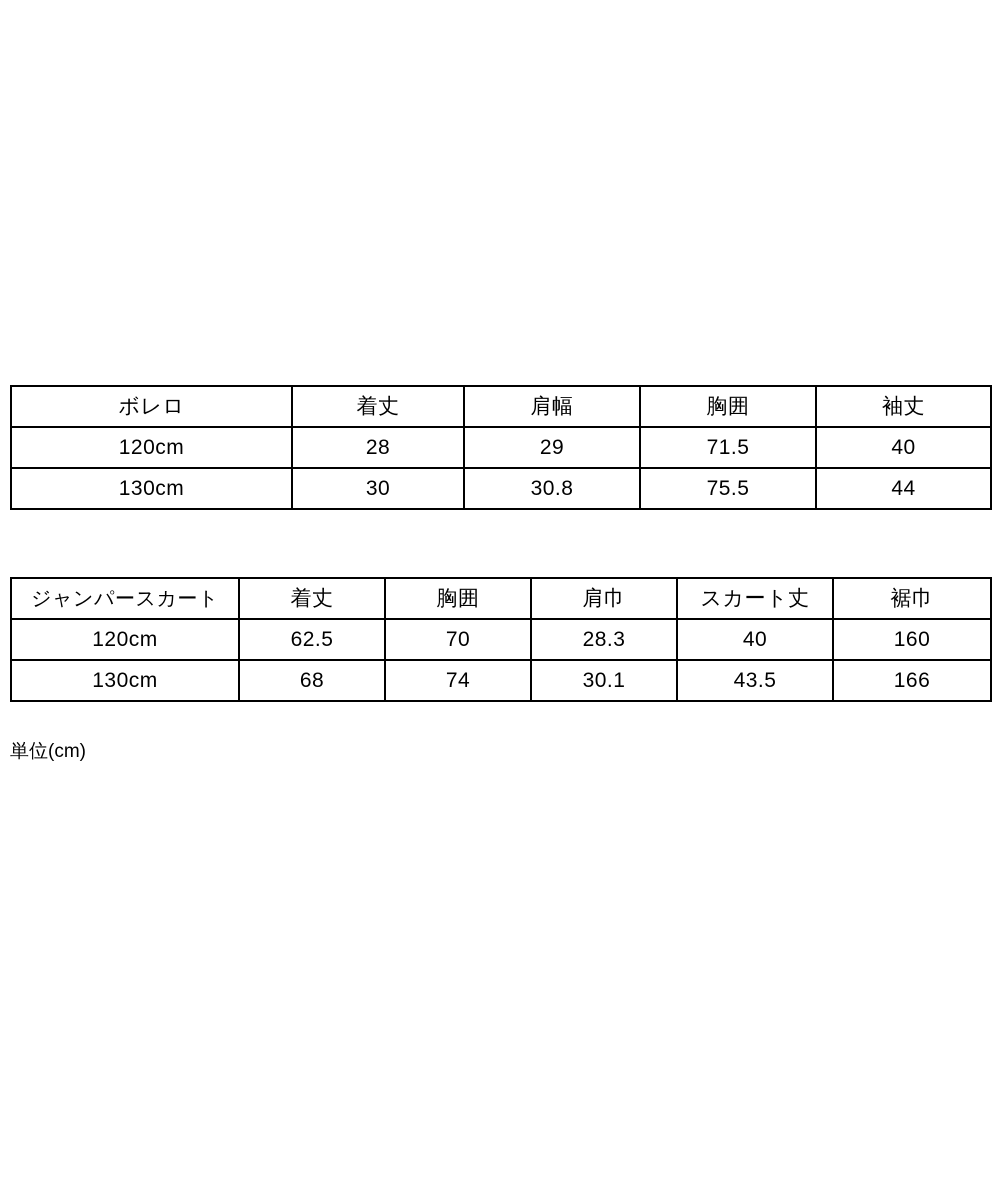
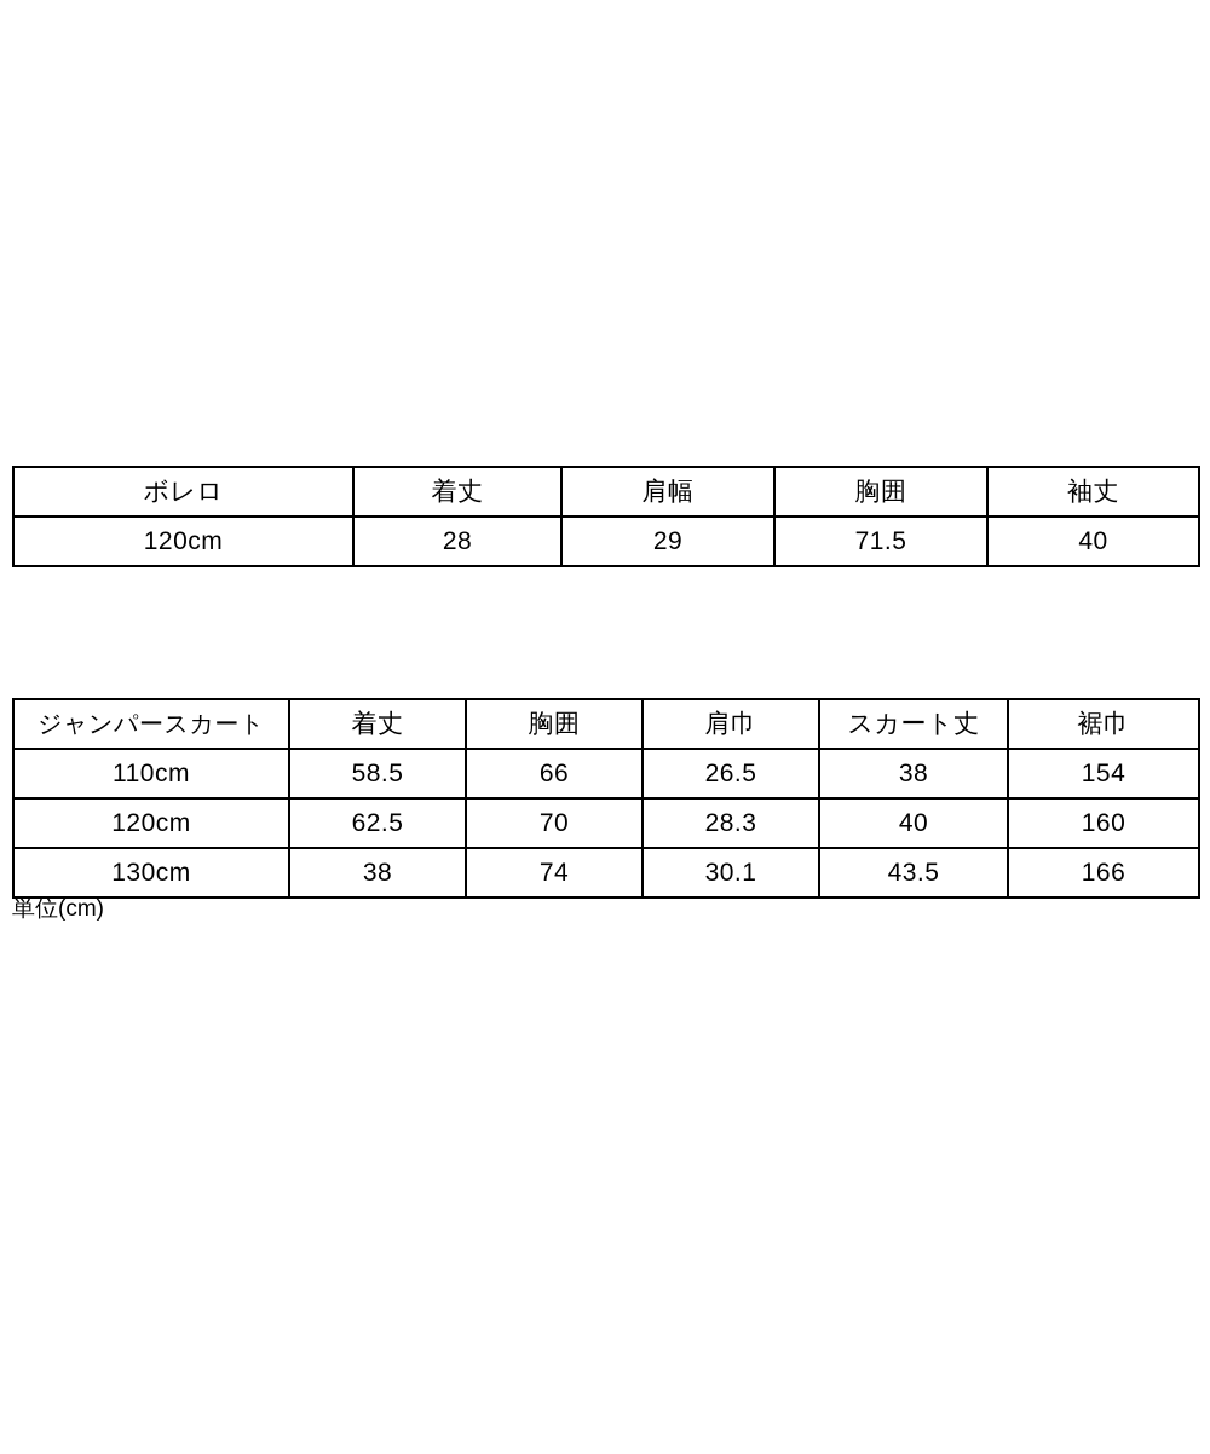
  ボレロ	着丈	肩幅	胸囲	袖丈
  120cm	28	29	71.5	40
- 130cm	30	30.8	75.5	44
  ジャンパースカート	着丈	胸囲	肩巾	スカート丈	裾巾
+ 110cm	58.5	66	26.5	38	154
  120cm	62.5	70	28.3	40	160
- 130cm	68	74	30.1	43.5	166
+ 130cm	38	74	30.1	43.5	166
  単位(cm)
